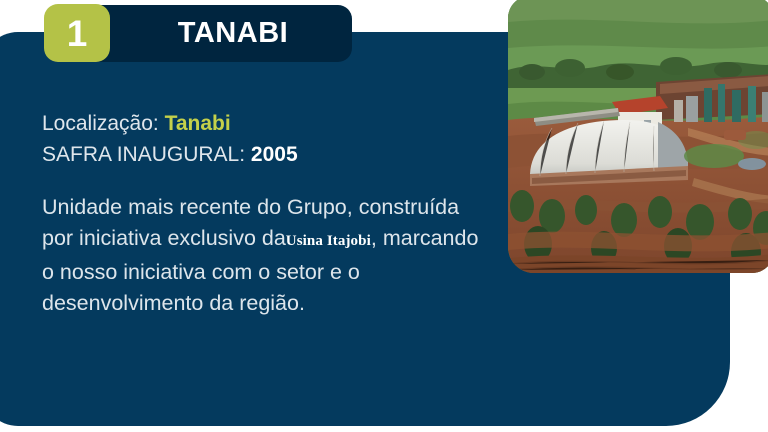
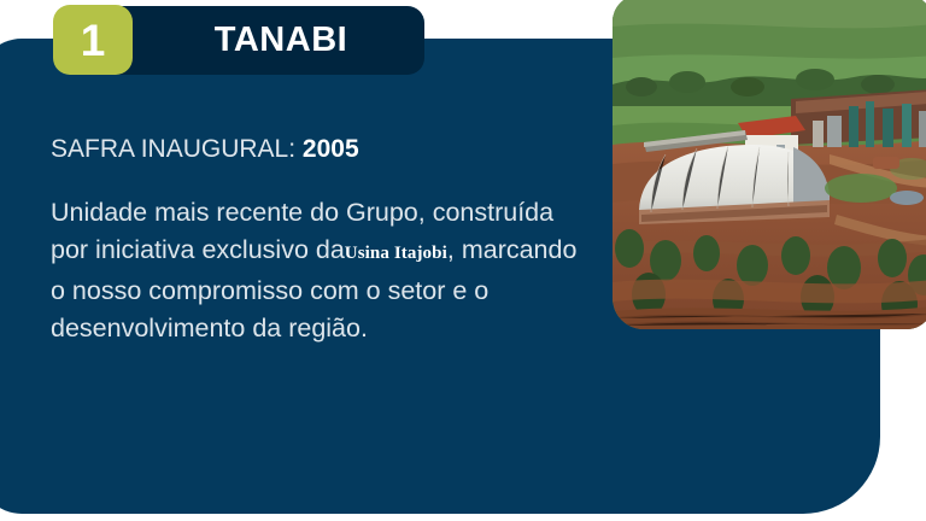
  TANABI
  1
- Localização: Tanabi
  SAFRA INAUGURAL: 2005
- Unidade mais recente do Grupo, construída por iniciativa exclusivo daUsina Itajobi, marcando o nosso iniciativa com o setor e o desenvolvimento da região.
+ Unidade mais recente do Grupo, construída por iniciativa exclusivo daUsina Itajobi, marcando o nosso compromisso com o setor e o desenvolvimento da região.
